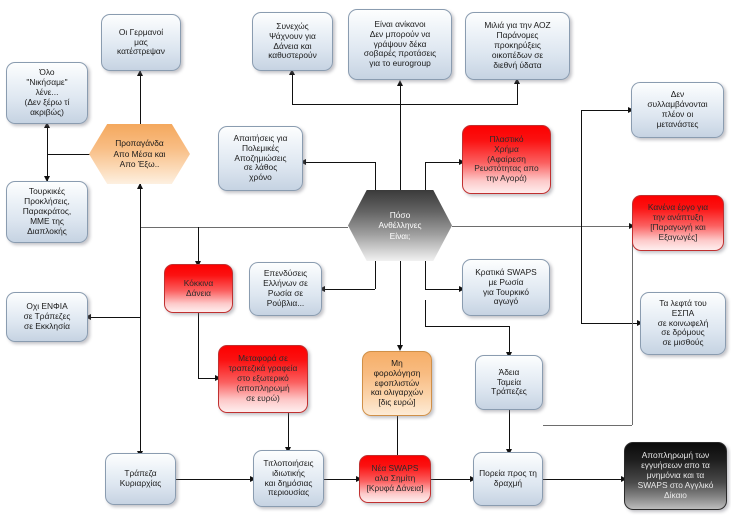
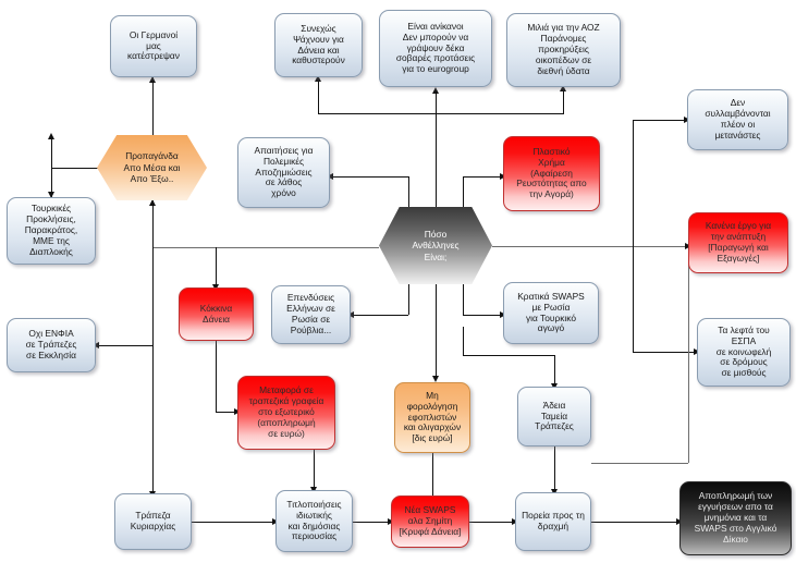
- Όλο
- "Νικήσαμε"
- λένε...
- (Δεν ξέρω τί
- ακριβώς)
  Οι Γερμανοί
  μας
  κατέστρεψαν
  Τουρκικές
  Προκλήσεις,
  Παρακράτος,
  ΜΜΕ της
  Διαπλοκής
  Οχι ΕΝΦΙΑ
  σε Τράπεζες
  σε Εκκλησία
  Προπαγάνδα
  Απο Μέσα και
  Απο Έξω..
  Συνεχώς
  Ψάχνουν για
  Δάνεια και
  καθυστερούν
  Είναι ανίκανοι
  Δεν μπορούν να
  γράψουν δέκα
  σοβαρές προτάσεις
  για το eurogroup
  Μιλιά για την ΑΟΖ
  Παράνομες
  προκηρύξεις
  οικοπέδων σε
  διεθνή ύδατα
  Απαιτήσεις για
  Πολεμικές
  Αποζημιώσεις
  σε λάθος
  χρόνο
  Πλαστικό
  Χρήμα
  (Αφαίρεση
  Ρευστότητας απο
  την Αγορά)
  Δεν
  συλλαμβάνονται
  πλέον οι
  μετανάστες
  Πόσο
  Ανθέλληνες
  Είναι;
  Κανένα έργο για
  την ανάπτυξη
  [Παραγωγή και
  Εξαγωγές]
  Κόκκινα
  Δάνεια
  Επενδύσεις
  Ελλήνων σε
  Ρωσία σε
  Ρούβλια...
  Κρατικά SWAPS
  με Ρωσία
  για Τουρκικό
  αγωγό
  Τα λεφτά του
  ΕΣΠΑ
  σε κοινωφελή
  σε δρόμους
  σε μισθούς
  Μεταφορά σε
  τραπεζικά γραφεία
  στο εξωτερικό
  (αποπληρωμή
  σε ευρώ)
  Μη
  φορολόγηση
  εφοπλιστών
  και ολιγαρχών
  [δις ευρώ]
  Άδεια
  Ταμεία
  Τράπεζες
  Τράπεζα
  Κυριαρχίας
  Τιτλοποιήσεις
  ιδιωτικής
  και δημόσιας
  περιουσίας
  Νέα SWAPS
  αλα Σημίτη
  [Κρυφά Δάνεια]
  Πορεία προς τη
  δραχμή
  Αποπληρωμή των
  εγγυήσεων απο τα
  μνημόνια και τα
  SWAPS στο Αγγλικό
  Δίκαιο
